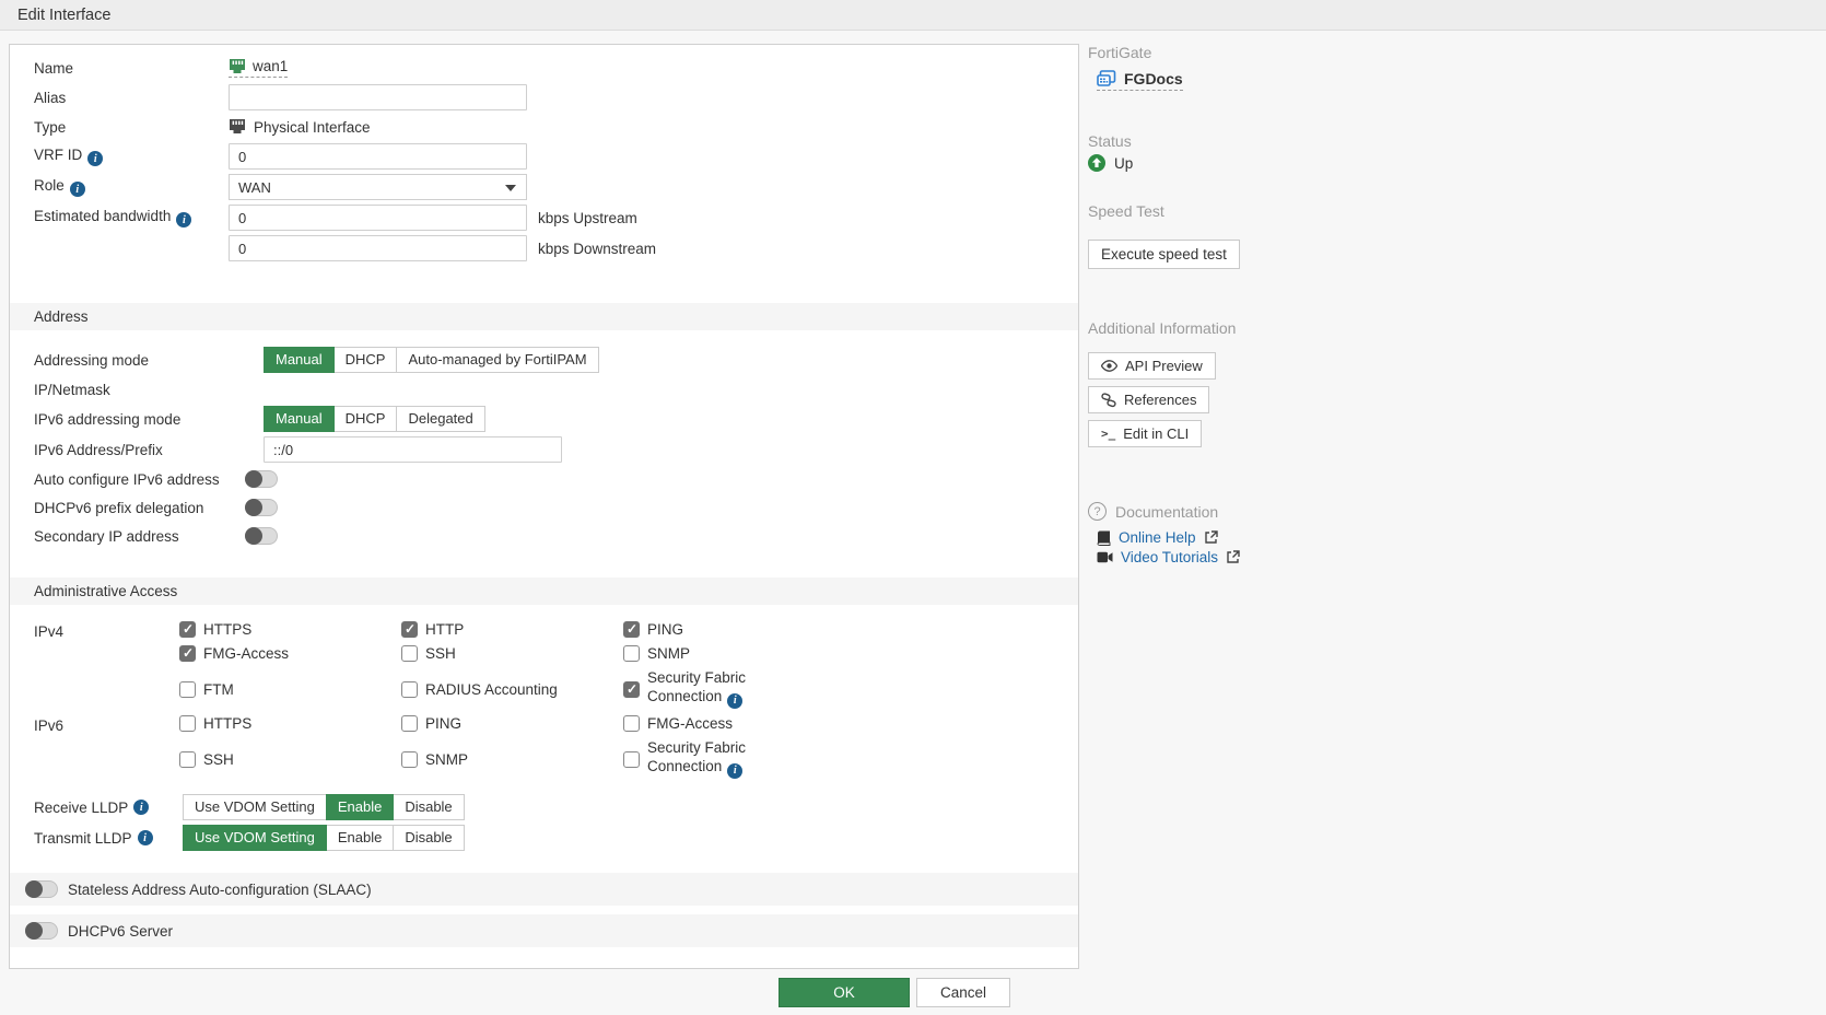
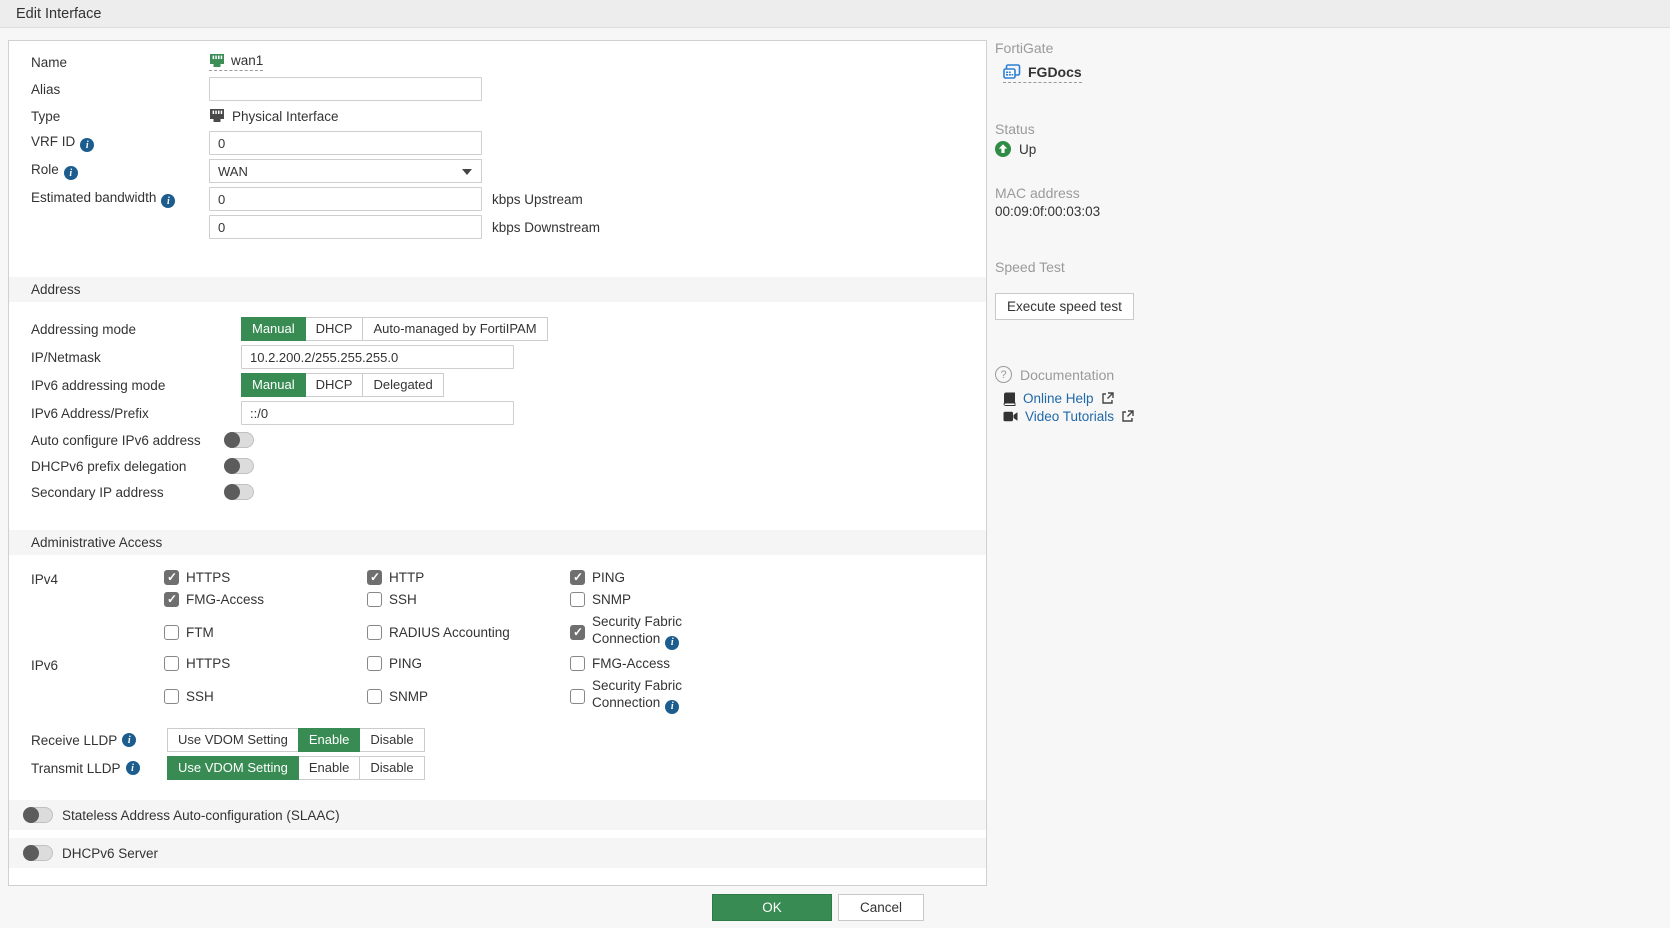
  Edit Interface
  Name
  wan1
  Alias
  Type
  Physical Interface
  VRF ID i
  0
  Role i
  WAN
  Estimated bandwidth i
  0
  kbps Upstream
  0
  kbps Downstream
  Address
  Addressing mode
  Manual
  DHCP
  Auto-managed by FortiIPAM
  IP/Netmask
+ 10.2.200.2/255.255.255.0
  IPv6 addressing mode
  Manual
  DHCP
  Delegated
  IPv6 Address/Prefix
  ::/0
  Auto configure IPv6 address
  DHCPv6 prefix delegation
  Secondary IP address
  Administrative Access
  IPv4
  HTTPS
  HTTP
  PING
  FMG-Access
  SSH
  SNMP
  FTM
  RADIUS Accounting
  Security Fabric Connection i
  IPv6
  HTTPS
  PING
  FMG-Access
  SSH
  SNMP
  Security Fabric Connection i
  Receive LLDP
  i
  Use VDOM Setting
  Enable
  Disable
  Transmit LLDP
  i
  Use VDOM Setting
  Enable
  Disable
  Stateless Address Auto-configuration (SLAAC)
  DHCPv6 Server
  OK
  Cancel
  FortiGate
  FGDocs
  Status
  Up
+ MAC address
+ 00:09:0f:00:03:03
  Speed Test
  Execute speed test
- Additional Information
- API Preview
- References
- >_
- Edit in CLI
  ?
  Documentation
  Online Help
  Video Tutorials
